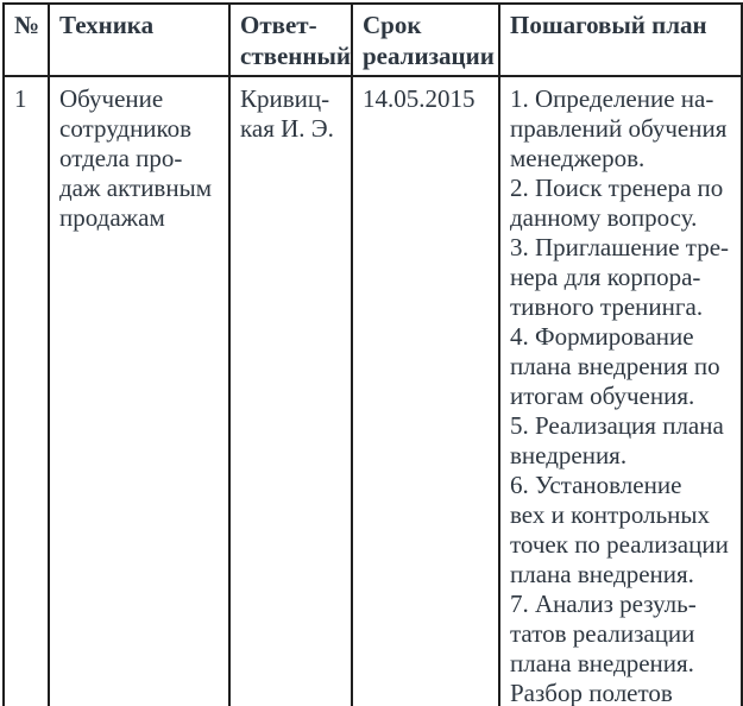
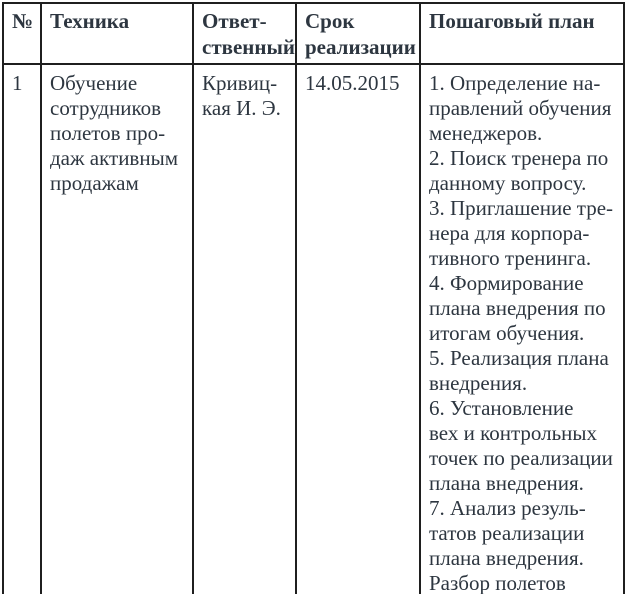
  №	Техника	Ответ- ственный	Срок реализации	Пошаговый план
- 1	Обучение сотрудников отдела про- даж активным продажам	Кривиц- кая И. Э.	14.05.2015	1. Определение на- правлений обучения менеджеров. 2. Поиск тренера по данному вопросу. 3. Приглашение тре- нера для корпора- тивного тренинга. 4. Формирование плана внедрения по итогам обучения. 5. Реализация плана внедрения. 6. Установление вех и контрольных точек по реализации плана внедрения. 7. Анализ резуль- татов реализации плана внедрения. Разбор полетов
+ 1	Обучение сотрудников полетов про- даж активным продажам	Кривиц- кая И. Э.	14.05.2015	1. Определение на- правлений обучения менеджеров. 2. Поиск тренера по данному вопросу. 3. Приглашение тре- нера для корпора- тивного тренинга. 4. Формирование плана внедрения по итогам обучения. 5. Реализация плана внедрения. 6. Установление вех и контрольных точек по реализации плана внедрения. 7. Анализ резуль- татов реализации плана внедрения. Разбор полетов
